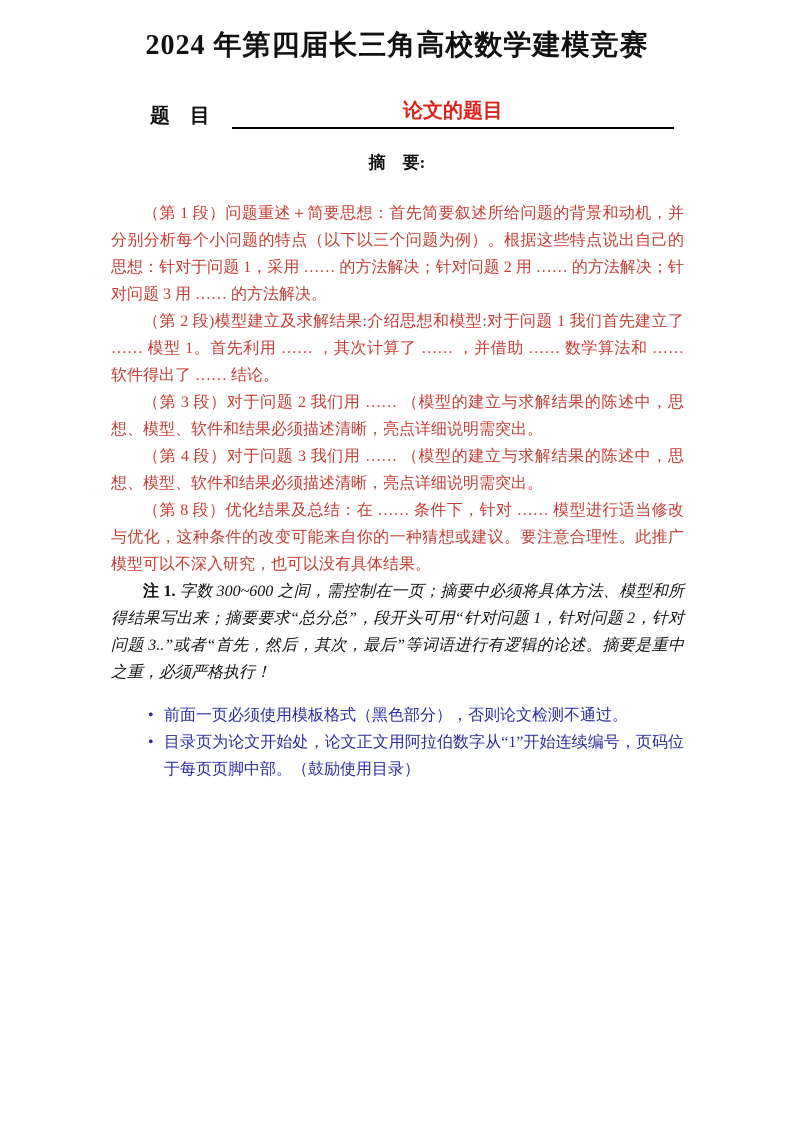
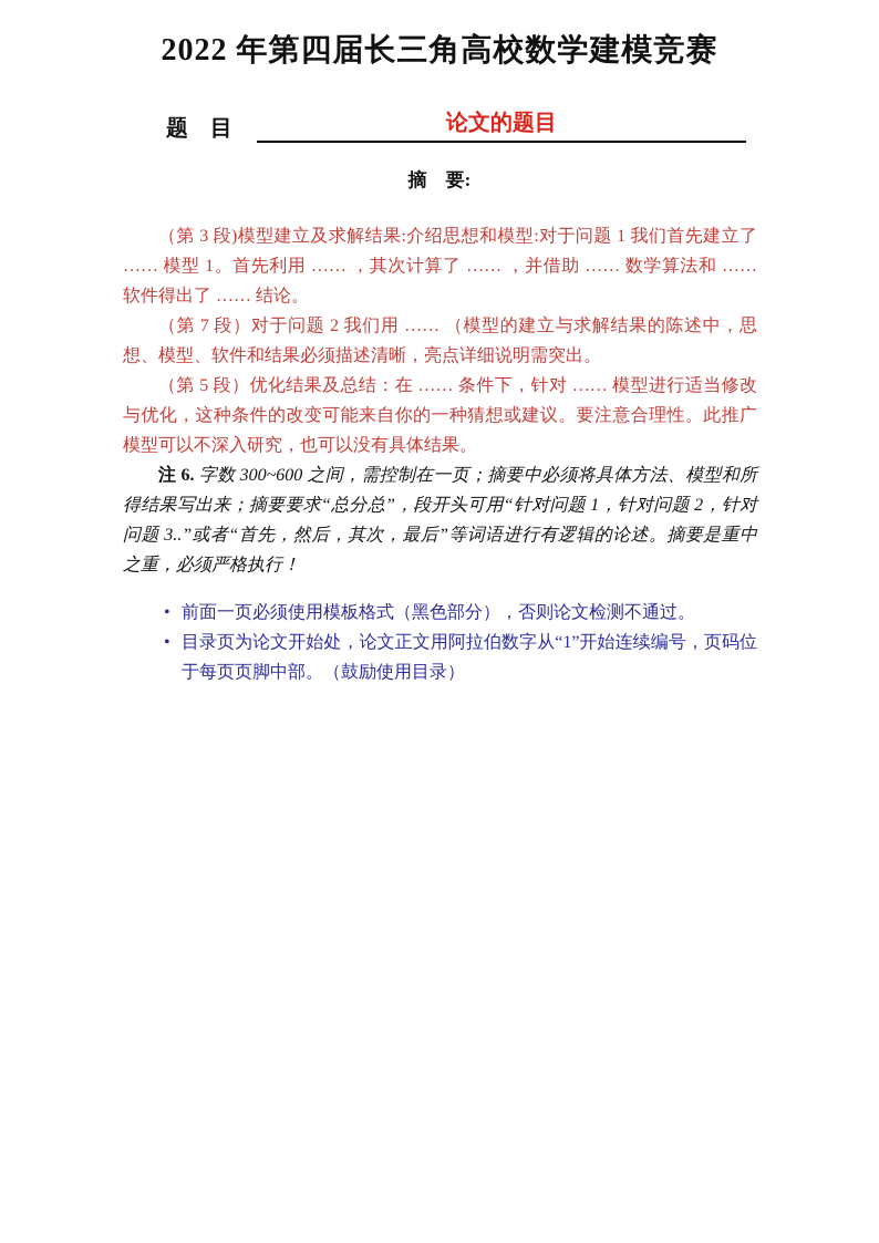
- 2024 年第四届长三角高校数学建模竞赛
+ 2022 年第四届长三角高校数学建模竞赛
  题 目
  论文的题目
  摘 要:
- （第 1 段）问题重述＋简要思想：首先简要叙述所给问题的背景和动机，并分别分析每个小问题的特点（以下以三个问题为例）。根据这些特点说出自己的思想：针对于问题 1，采用 …… 的方法解决；针对问题 2 用 …… 的方法解决；针对问题 3 用 …… 的方法解决。
- （第 2 段)模型建立及求解结果:介绍思想和模型:对于问题 1 我们首先建立了 …… 模型 1。首先利用 …… ，其次计算了 …… ，并借助 …… 数学算法和 …… 软件得出了 …… 结论。
+ （第 3 段)模型建立及求解结果:介绍思想和模型:对于问题 1 我们首先建立了 …… 模型 1。首先利用 …… ，其次计算了 …… ，并借助 …… 数学算法和 …… 软件得出了 …… 结论。
- （第 3 段）对于问题 2 我们用 …… （模型的建立与求解结果的陈述中，思想、模型、软件和结果必须描述清晰，亮点详细说明需突出。
+ （第 7 段）对于问题 2 我们用 …… （模型的建立与求解结果的陈述中，思想、模型、软件和结果必须描述清晰，亮点详细说明需突出。
- （第 4 段）对于问题 3 我们用 …… （模型的建立与求解结果的陈述中，思想、模型、软件和结果必须描述清晰，亮点详细说明需突出。
- （第 8 段）优化结果及总结：在 …… 条件下，针对 …… 模型进行适当修改与优化，这种条件的改变可能来自你的一种猜想或建议。要注意合理性。此推广模型可以不深入研究，也可以没有具体结果。
+ （第 5 段）优化结果及总结：在 …… 条件下，针对 …… 模型进行适当修改与优化，这种条件的改变可能来自你的一种猜想或建议。要注意合理性。此推广模型可以不深入研究，也可以没有具体结果。
- 注 1. 字数 300~600 之间，需控制在一页；摘要中必须将具体方法、模型和所得结果写出来；摘要要求“总分总”，段开头可用“针对问题 1，针对问题 2，针对问题 3..”或者“首先，然后，其次，最后”等词语进行有逻辑的论述。摘要是重中之重，必须严格执行！
+ 注 6. 字数 300~600 之间，需控制在一页；摘要中必须将具体方法、模型和所得结果写出来；摘要要求“总分总”，段开头可用“针对问题 1，针对问题 2，针对问题 3..”或者“首先，然后，其次，最后”等词语进行有逻辑的论述。摘要是重中之重，必须严格执行！
  •
  前面一页必须使用模板格式（黑色部分），否则论文检测不通过。
  •
  目录页为论文开始处，论文正文用阿拉伯数字从“1”开始连续编号，页码位于每页页脚中部。（鼓励使用目录）
